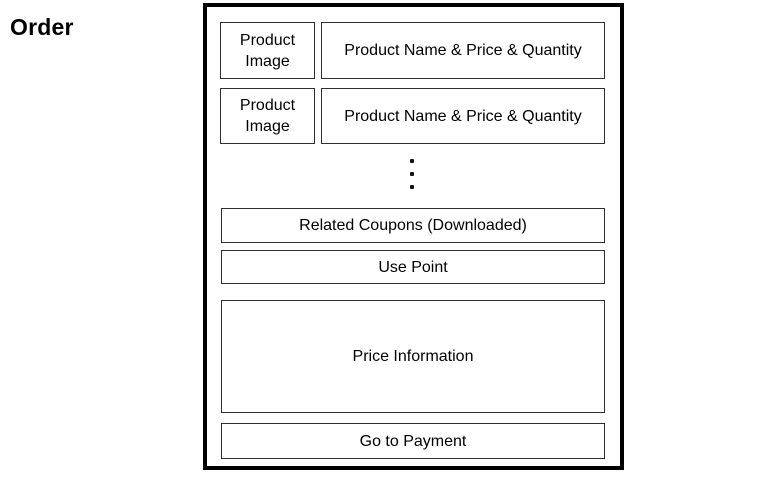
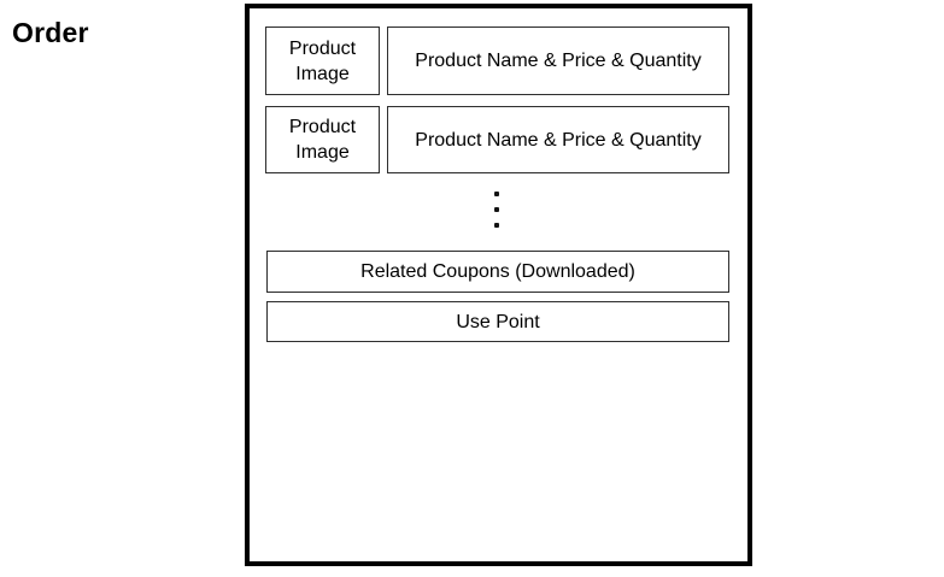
  Order
  Product Image
  Product Name & Price & Quantity
  Product Image
  Product Name & Price & Quantity
  Related Coupons (Downloaded)
  Use Point
- Price Information
- Go to Payment
